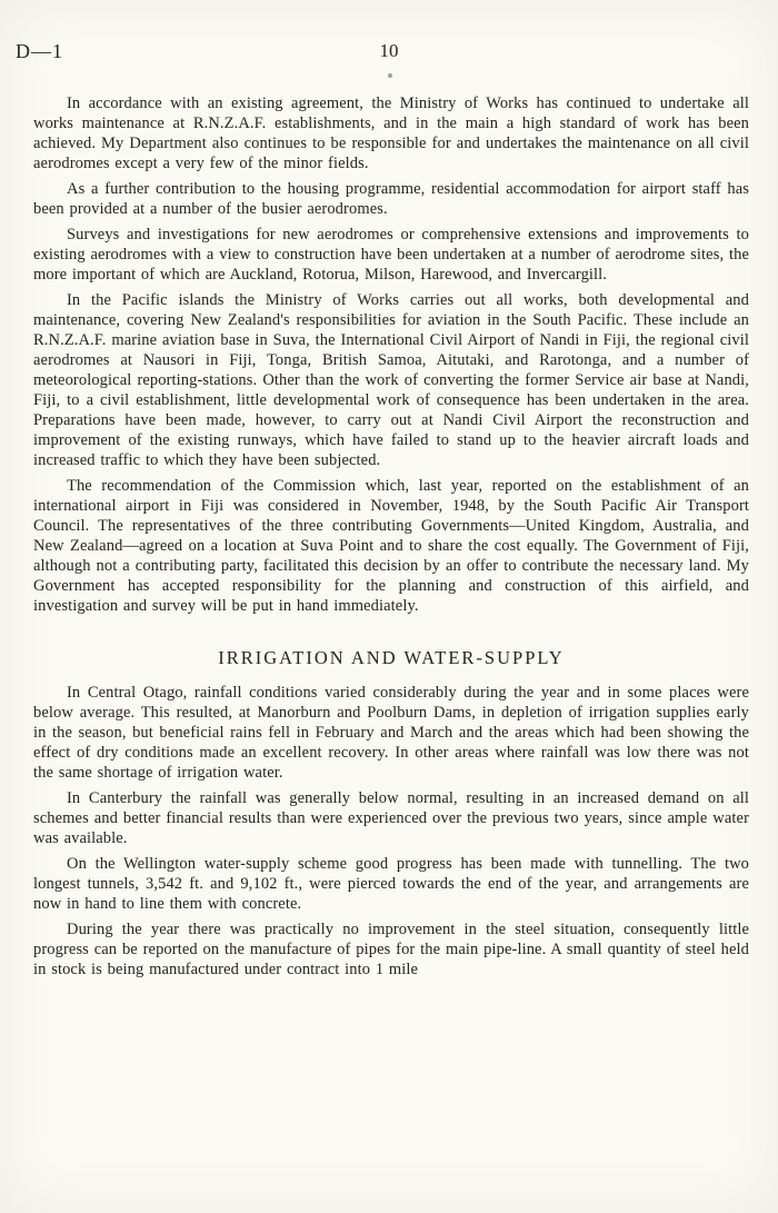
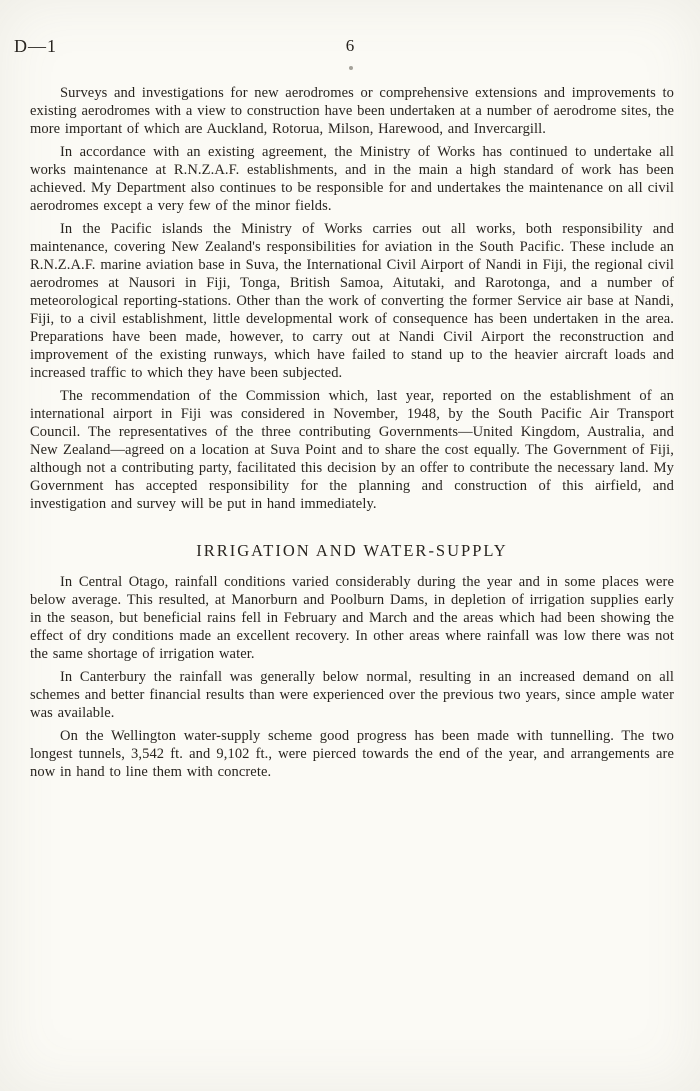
  D—1
- 10
+ 6
- In accordance with an existing agreement, the Ministry of Works has continued to undertake all works maintenance at R.N.Z.A.F. establishments, and in the main a high standard of work has been achieved. My Department also continues to be responsible for and undertakes the maintenance on all civil aerodromes except a very few of the minor fields.
+ Surveys and investigations for new aerodromes or comprehensive extensions and improvements to existing aerodromes with a view to construction have been undertaken at a number of aerodrome sites, the more important of which are Auckland, Rotorua, Milson, Harewood, and Invercargill.
- As a further contribution to the housing programme, residential accommodation for airport staff has been provided at a number of the busier aerodromes.
- Surveys and investigations for new aerodromes or comprehensive extensions and improvements to existing aerodromes with a view to construction have been undertaken at a number of aerodrome sites, the more important of which are Auckland, Rotorua, Milson, Harewood, and Invercargill.
+ In accordance with an existing agreement, the Ministry of Works has continued to undertake all works maintenance at R.N.Z.A.F. establishments, and in the main a high standard of work has been achieved. My Department also continues to be responsible for and undertakes the maintenance on all civil aerodromes except a very few of the minor fields.
- In the Pacific islands the Ministry of Works carries out all works, both developmental and maintenance, covering New Zealand's responsibilities for aviation in the South Pacific. These include an R.N.Z.A.F. marine aviation base in Suva, the International Civil Airport of Nandi in Fiji, the regional civil aerodromes at Nausori in Fiji, Tonga, British Samoa, Aitutaki, and Rarotonga, and a number of meteorological reporting-stations. Other than the work of converting the former Service air base at Nandi, Fiji, to a civil establishment, little developmental work of consequence has been undertaken in the area. Preparations have been made, however, to carry out at Nandi Civil Airport the reconstruction and improvement of the existing runways, which have failed to stand up to the heavier aircraft loads and increased traffic to which they have been subjected.
+ In the Pacific islands the Ministry of Works carries out all works, both responsibility and maintenance, covering New Zealand's responsibilities for aviation in the South Pacific. These include an R.N.Z.A.F. marine aviation base in Suva, the International Civil Airport of Nandi in Fiji, the regional civil aerodromes at Nausori in Fiji, Tonga, British Samoa, Aitutaki, and Rarotonga, and a number of meteorological reporting-stations. Other than the work of converting the former Service air base at Nandi, Fiji, to a civil establishment, little developmental work of consequence has been undertaken in the area. Preparations have been made, however, to carry out at Nandi Civil Airport the reconstruction and improvement of the existing runways, which have failed to stand up to the heavier aircraft loads and increased traffic to which they have been subjected.
  The recommendation of the Commission which, last year, reported on the establishment of an international airport in Fiji was considered in November, 1948, by the South Pacific Air Transport Council. The representatives of the three contributing Governments—United Kingdom, Australia, and New Zealand—agreed on a location at Suva Point and to share the cost equally. The Government of Fiji, although not a contributing party, facilitated this decision by an offer to contribute the necessary land. My Government has accepted responsibility for the planning and construction of this airfield, and investigation and survey will be put in hand immediately.
  IRRIGATION AND WATER-SUPPLY
  In Central Otago, rainfall conditions varied considerably during the year and in some places were below average. This resulted, at Manorburn and Poolburn Dams, in depletion of irrigation supplies early in the season, but beneficial rains fell in February and March and the areas which had been showing the effect of dry conditions made an excellent recovery. In other areas where rainfall was low there was not the same shortage of irrigation water.
  In Canterbury the rainfall was generally below normal, resulting in an increased demand on all schemes and better financial results than were experienced over the previous two years, since ample water was available.
  On the Wellington water-supply scheme good progress has been made with tunnelling. The two longest tunnels, 3,542 ft. and 9,102 ft., were pierced towards the end of the year, and arrangements are now in hand to line them with concrete.
- During the year there was practically no improvement in the steel situation, consequently little progress can be reported on the manufacture of pipes for the main pipe-line. A small quantity of steel held in stock is being manufactured under contract into 1 mile
